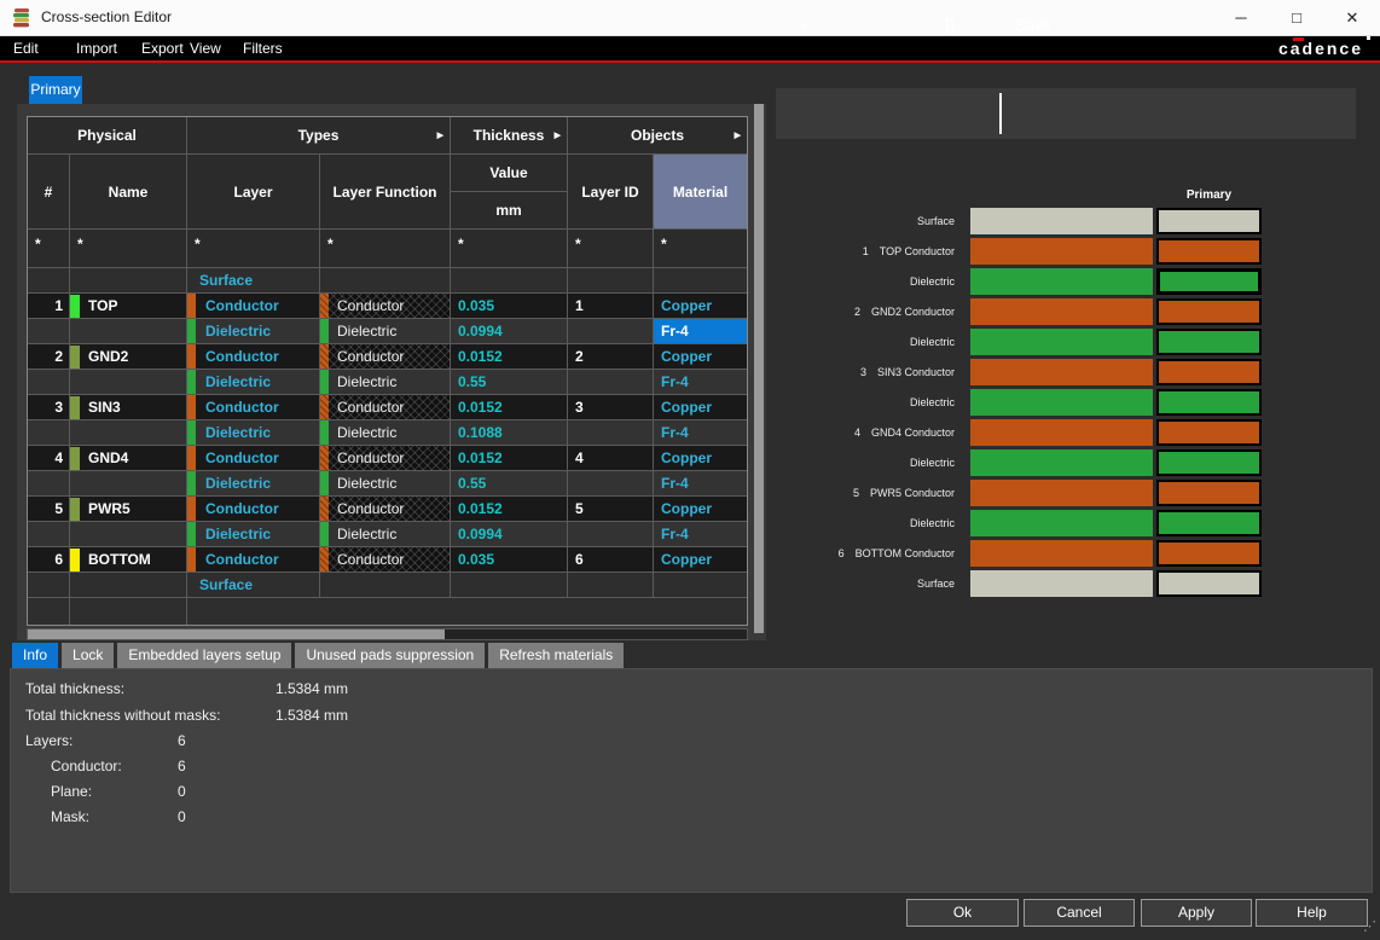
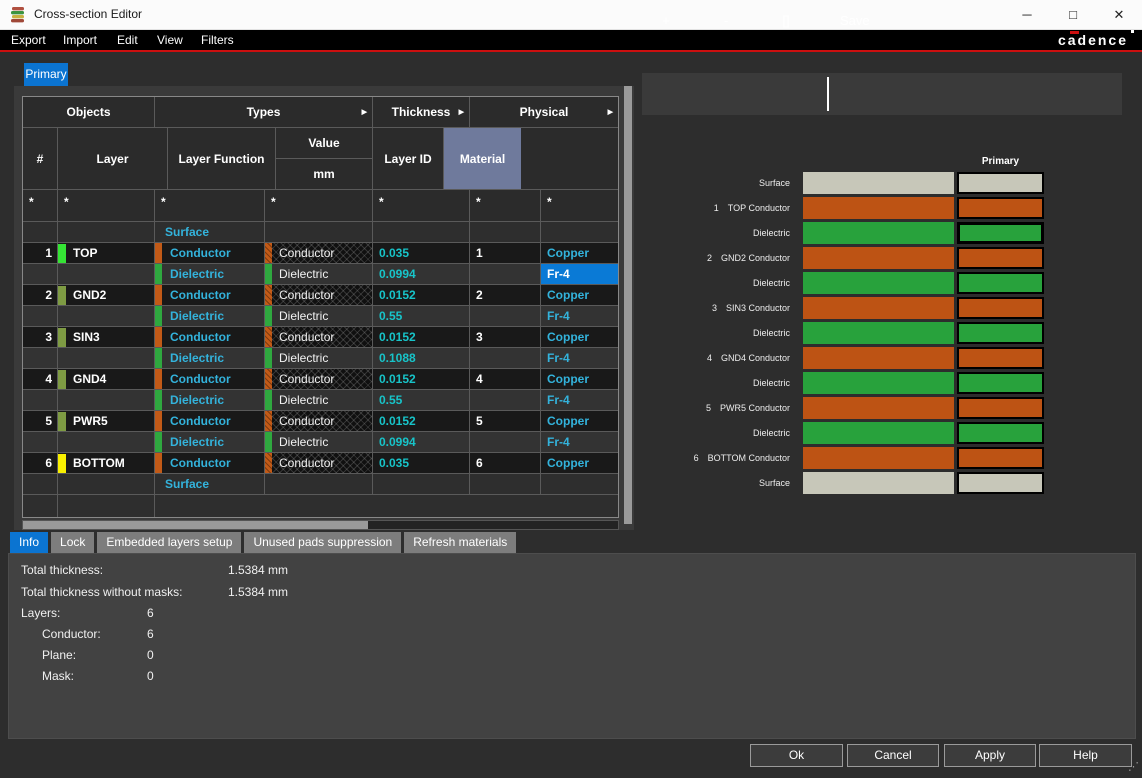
  Cross-section Editor
  ─
  □
  ✕
- Edit
+ Export
  Import
- Export
+ Edit
  View
  Filters
  cadence
  Primary
- Physical
+ Objects
  Types
  Thickness
- Objects
+ Physical
  #
- Name
  Layer
  Layer Function
  Value
  mm
  Layer ID
  Material
  *
  *
  *
  *
  *
  *
  *
  Surface
  1
  TOP
  Conductor
  Conductor
  0.035
  1
  Copper
  Dielectric
  Dielectric
  0.0994
  Fr-4
  2
  GND2
  Conductor
  Conductor
  0.0152
  2
  Copper
  Dielectric
  Dielectric
  0.55
  Fr-4
  3
  SIN3
  Conductor
  Conductor
  0.0152
  3
  Copper
  Dielectric
  Dielectric
  0.1088
  Fr-4
  4
  GND4
  Conductor
  Conductor
  0.0152
  4
  Copper
  Dielectric
  Dielectric
  0.55
  Fr-4
  5
  PWR5
  Conductor
  Conductor
  0.0152
  5
  Copper
  Dielectric
  Dielectric
  0.0994
  Fr-4
  6
  BOTTOM
  Conductor
  Conductor
  0.035
  6
  Copper
  Surface
  Primary
  Surface
  1
  TOP Conductor
  Dielectric
  2
  GND2 Conductor
  Dielectric
  3
  SIN3 Conductor
  Dielectric
  4
  GND4 Conductor
  Dielectric
  5
  PWR5 Conductor
  Dielectric
  6
  BOTTOM Conductor
  Surface
  Info
  Lock
  Embedded layers setup
  Unused pads suppression
  Refresh materials
  Total thickness:
  1.5384 mm
  Total thickness without masks:
  1.5384 mm
  Layers:
  6
  Conductor:
  6
  Plane:
  0
  Mask:
  0
  Ok
  Cancel
  Apply
  Help
  ⋰
